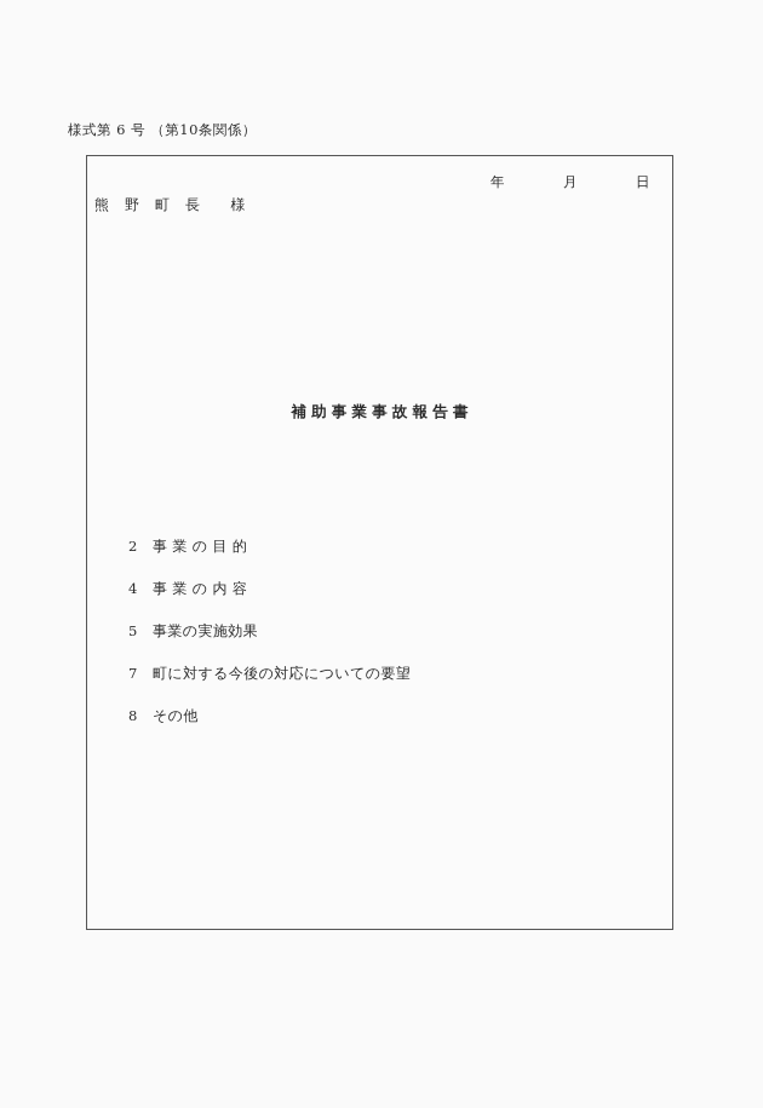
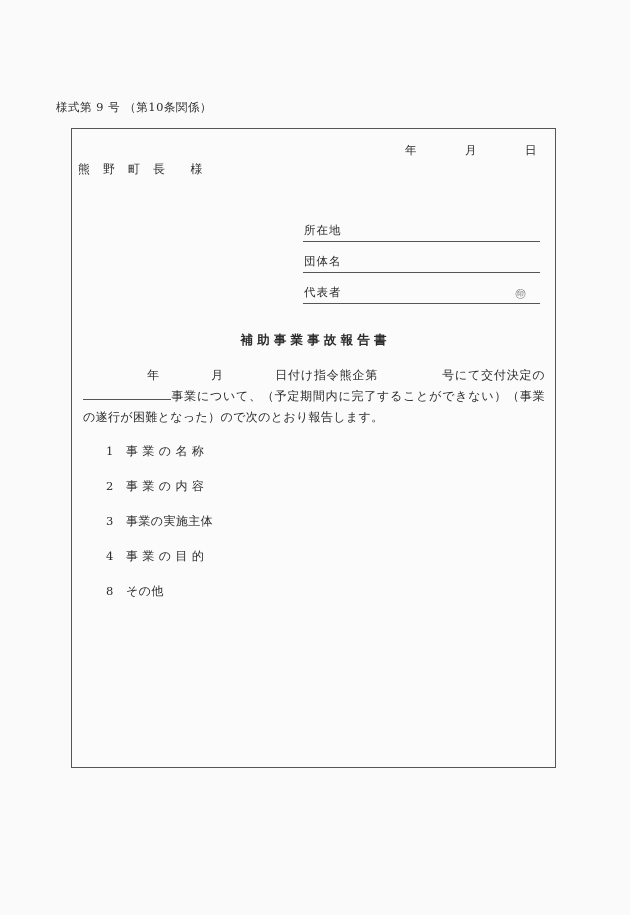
- 様式第 6 号 （第10条関係）
+ 様式第 9 号 （第10条関係）
  年 月 日
  熊 野 町 長 様
+ 所在地
+ 団体名
+ 代表者
+ ㊞
  補助事業事故報告書
+ 年 月 日付け指令熊企第 号にて交付決定の事業について、（予定期間内に完了することができない）（事業の遂行が困難となった）ので次のとおり報告します。
+ 1
+ 事業の名称
  2
- 事業の目的
+ 事業の内容
+ 3
+ 事業の実施主体
  4
- 事業の内容
+ 事業の目的
- 5
- 事業の実施効果
- 7
- 町に対する今後の対応についての要望
  8
  その他
